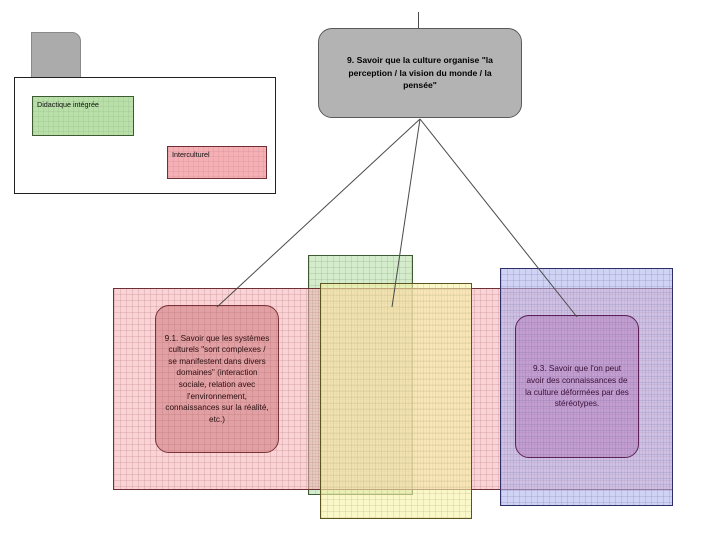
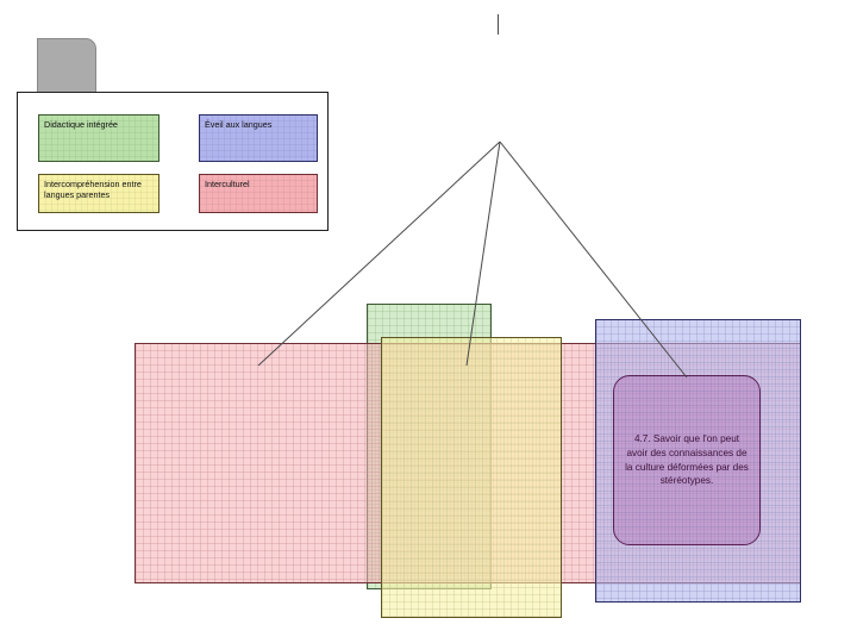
- 9. Savoir que la culture organise "la perception / la vision du monde / la pensée"
- 9.1. Savoir que les systèmes culturels "sont complexes / se manifestent dans divers domaines" (interaction sociale, relation avec l'environnement, connaissances sur la réalité, etc.)
- 9.3. Savoir que l'on peut avoir des connaissances de la culture déformées par des stéréotypes.
+ 4.7. Savoir que l'on peut avoir des connaissances de la culture déformées par des stéréotypes.
  Didactique intégrée
+ Éveil aux langues
+ Intercompréhension entre langues parentes
  Interculturel
